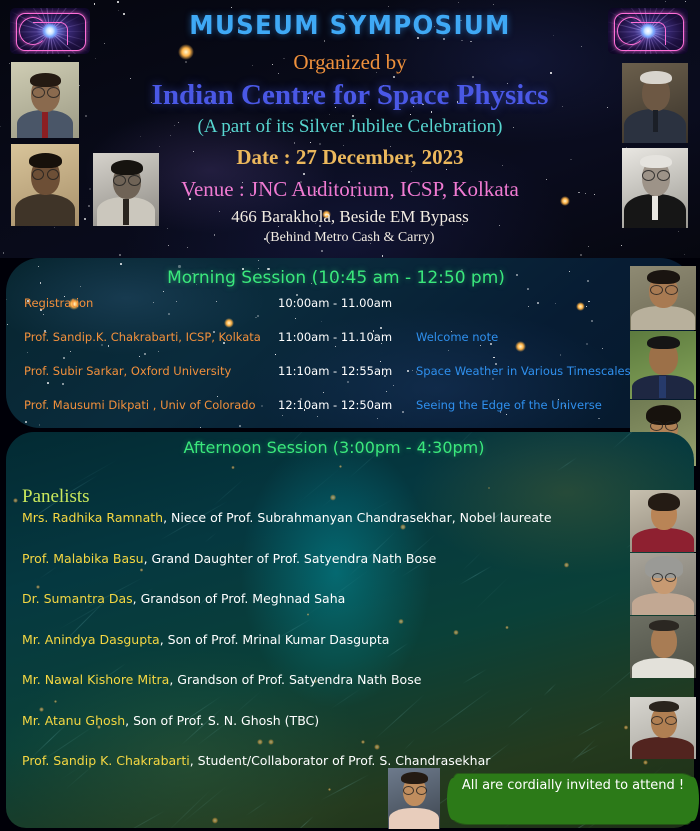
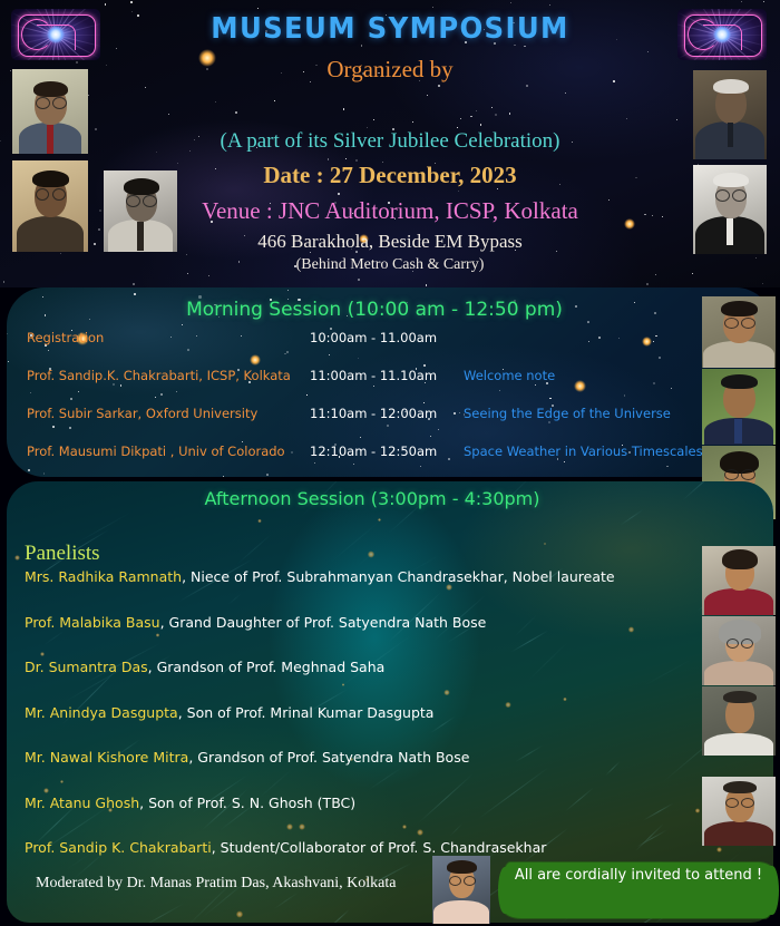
  MUSEUM SYMPOSIUM
  Organized by
- Indian Centre for Space Physics
  (A part of its Silver Jubilee Celebration)
  Date : 27 December, 2023
  Venue : JNC Auditorium, ICSP, Kolkata
  466 Barakhola, Beside EM Bypass
  (Behind Metro Cash & Carry)
- Morning Session (10:45 am - 12:50 pm)
+ Morning Session (10:00 am - 12:50 pm)
  Registration
  10:00am - 11.00am
  Prof. Sandip.K. Chakrabarti, ICSP, Kolkata
  11:00am - 11.10am
  Welcome note
  Prof. Subir Sarkar, Oxford University
- 11:10am - 12:55am
+ 11:10am - 12:00am
- Space Weather in Various Timescales
+ Seeing the Edge of the Universe
  Prof. Mausumi Dikpati , Univ of Colorado
  12:10am - 12:50am
- Seeing the Edge of the Universe
+ Space Weather in Various Timescales
  Afternoon Session (3:00pm - 4:30pm)
  Panelists
  Mrs. Radhika Ramnath, Niece of Prof. Subrahmanyan Chandrasekhar, Nobel laureate
  Prof. Malabika Basu, Grand Daughter of Prof. Satyendra Nath Bose
  Dr. Sumantra Das, Grandson of Prof. Meghnad Saha
  Mr. Anindya Dasgupta, Son of Prof. Mrinal Kumar Dasgupta
  Mr. Nawal Kishore Mitra, Grandson of Prof. Satyendra Nath Bose
  Mr. Atanu Ghosh, Son of Prof. S. N. Ghosh (TBC)
  Prof. Sandip K. Chakrabarti, Student/Collaborator of Prof. S. Chandrasekhar
+ Moderated by Dr. Manas Pratim Das, Akashvani, Kolkata
  All are cordially invited to attend !
